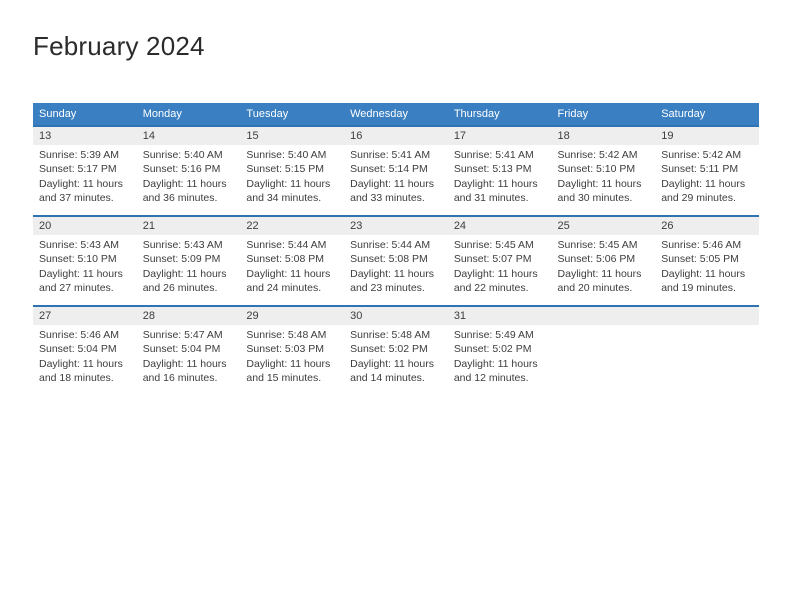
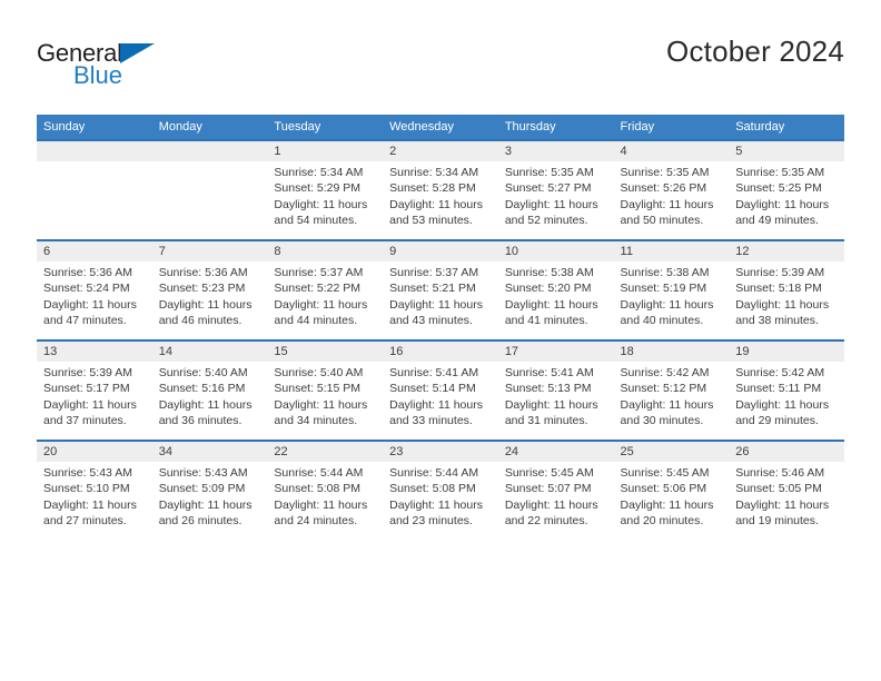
+ General
+ Blue
- February 2024
+ October 2024
  Sunday	Monday	Tuesday	Wednesday	Thursday	Friday	Saturday
+ 		1Sunrise: 5:34 AMSunset: 5:29 PMDaylight: 11 hours and 54 minutes.	2Sunrise: 5:34 AMSunset: 5:28 PMDaylight: 11 hours and 53 minutes.	3Sunrise: 5:35 AMSunset: 5:27 PMDaylight: 11 hours and 52 minutes.	4Sunrise: 5:35 AMSunset: 5:26 PMDaylight: 11 hours and 50 minutes.	5Sunrise: 5:35 AMSunset: 5:25 PMDaylight: 11 hours and 49 minutes.
+ 6Sunrise: 5:36 AMSunset: 5:24 PMDaylight: 11 hours and 47 minutes.	7Sunrise: 5:36 AMSunset: 5:23 PMDaylight: 11 hours and 46 minutes.	8Sunrise: 5:37 AMSunset: 5:22 PMDaylight: 11 hours and 44 minutes.	9Sunrise: 5:37 AMSunset: 5:21 PMDaylight: 11 hours and 43 minutes.	10Sunrise: 5:38 AMSunset: 5:20 PMDaylight: 11 hours and 41 minutes.	11Sunrise: 5:38 AMSunset: 5:19 PMDaylight: 11 hours and 40 minutes.	12Sunrise: 5:39 AMSunset: 5:18 PMDaylight: 11 hours and 38 minutes.
- 13Sunrise: 5:39 AMSunset: 5:17 PMDaylight: 11 hours and 37 minutes.	14Sunrise: 5:40 AMSunset: 5:16 PMDaylight: 11 hours and 36 minutes.	15Sunrise: 5:40 AMSunset: 5:15 PMDaylight: 11 hours and 34 minutes.	16Sunrise: 5:41 AMSunset: 5:14 PMDaylight: 11 hours and 33 minutes.	17Sunrise: 5:41 AMSunset: 5:13 PMDaylight: 11 hours and 31 minutes.	18Sunrise: 5:42 AMSunset: 5:10 PMDaylight: 11 hours and 30 minutes.	19Sunrise: 5:42 AMSunset: 5:11 PMDaylight: 11 hours and 29 minutes.
+ 13Sunrise: 5:39 AMSunset: 5:17 PMDaylight: 11 hours and 37 minutes.	14Sunrise: 5:40 AMSunset: 5:16 PMDaylight: 11 hours and 36 minutes.	15Sunrise: 5:40 AMSunset: 5:15 PMDaylight: 11 hours and 34 minutes.	16Sunrise: 5:41 AMSunset: 5:14 PMDaylight: 11 hours and 33 minutes.	17Sunrise: 5:41 AMSunset: 5:13 PMDaylight: 11 hours and 31 minutes.	18Sunrise: 5:42 AMSunset: 5:12 PMDaylight: 11 hours and 30 minutes.	19Sunrise: 5:42 AMSunset: 5:11 PMDaylight: 11 hours and 29 minutes.
- 20Sunrise: 5:43 AMSunset: 5:10 PMDaylight: 11 hours and 27 minutes.	21Sunrise: 5:43 AMSunset: 5:09 PMDaylight: 11 hours and 26 minutes.	22Sunrise: 5:44 AMSunset: 5:08 PMDaylight: 11 hours and 24 minutes.	23Sunrise: 5:44 AMSunset: 5:08 PMDaylight: 11 hours and 23 minutes.	24Sunrise: 5:45 AMSunset: 5:07 PMDaylight: 11 hours and 22 minutes.	25Sunrise: 5:45 AMSunset: 5:06 PMDaylight: 11 hours and 20 minutes.	26Sunrise: 5:46 AMSunset: 5:05 PMDaylight: 11 hours and 19 minutes.
+ 20Sunrise: 5:43 AMSunset: 5:10 PMDaylight: 11 hours and 27 minutes.	34Sunrise: 5:43 AMSunset: 5:09 PMDaylight: 11 hours and 26 minutes.	22Sunrise: 5:44 AMSunset: 5:08 PMDaylight: 11 hours and 24 minutes.	23Sunrise: 5:44 AMSunset: 5:08 PMDaylight: 11 hours and 23 minutes.	24Sunrise: 5:45 AMSunset: 5:07 PMDaylight: 11 hours and 22 minutes.	25Sunrise: 5:45 AMSunset: 5:06 PMDaylight: 11 hours and 20 minutes.	26Sunrise: 5:46 AMSunset: 5:05 PMDaylight: 11 hours and 19 minutes.
- 27Sunrise: 5:46 AMSunset: 5:04 PMDaylight: 11 hours and 18 minutes.	28Sunrise: 5:47 AMSunset: 5:04 PMDaylight: 11 hours and 16 minutes.	29Sunrise: 5:48 AMSunset: 5:03 PMDaylight: 11 hours and 15 minutes.	30Sunrise: 5:48 AMSunset: 5:02 PMDaylight: 11 hours and 14 minutes.	31Sunrise: 5:49 AMSunset: 5:02 PMDaylight: 11 hours and 12 minutes.
